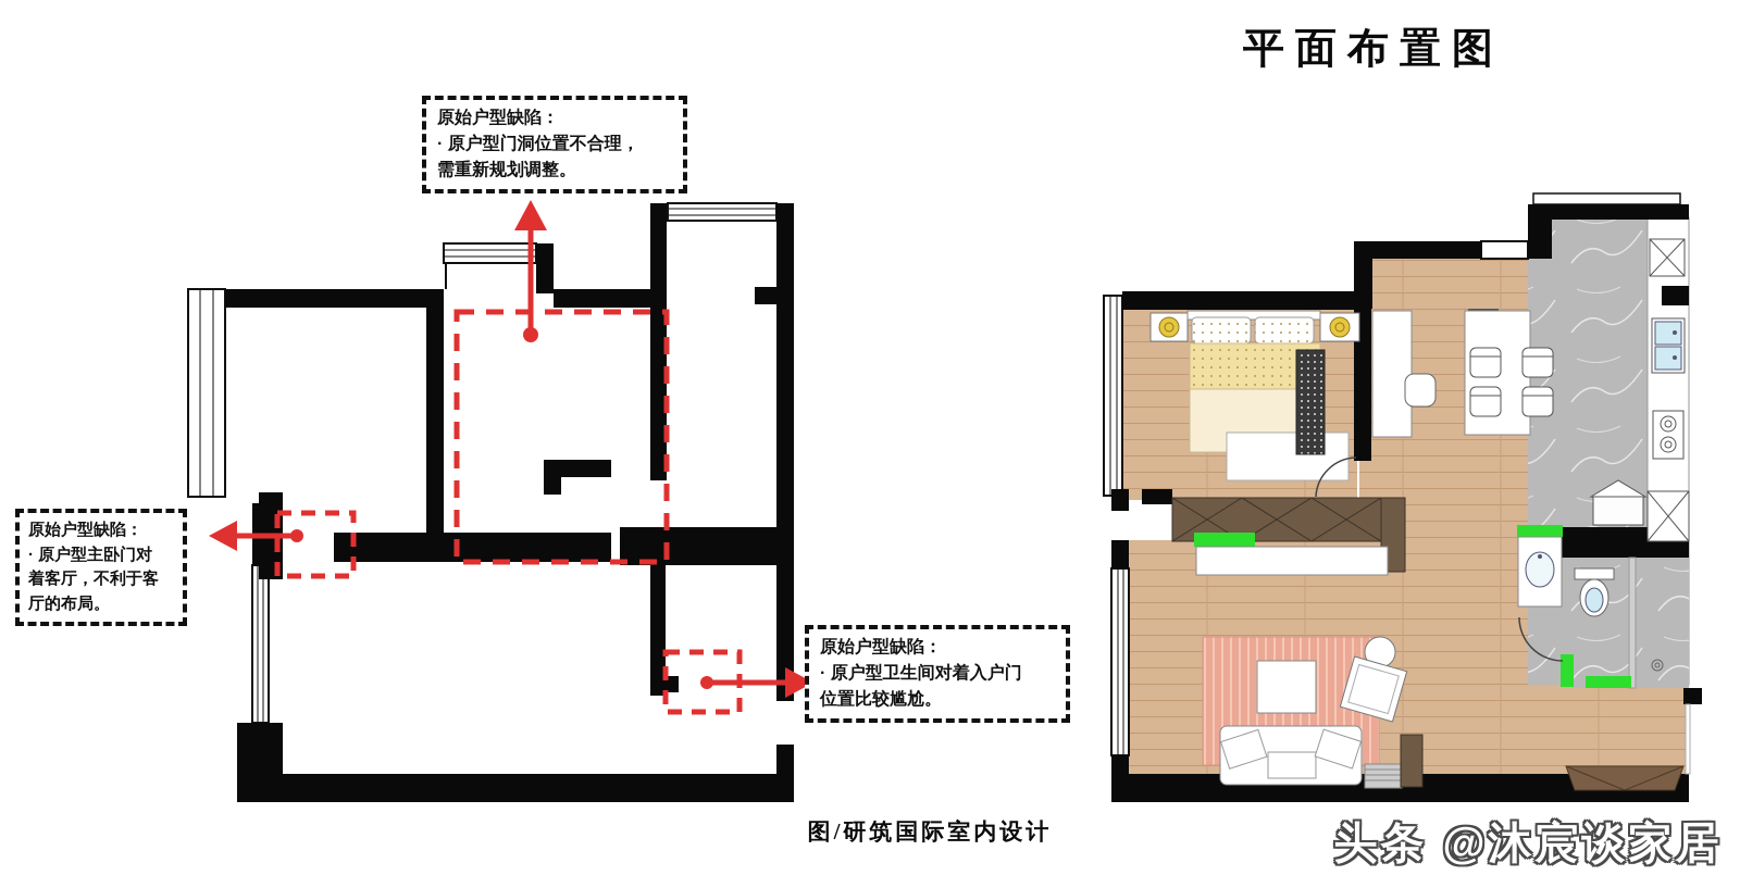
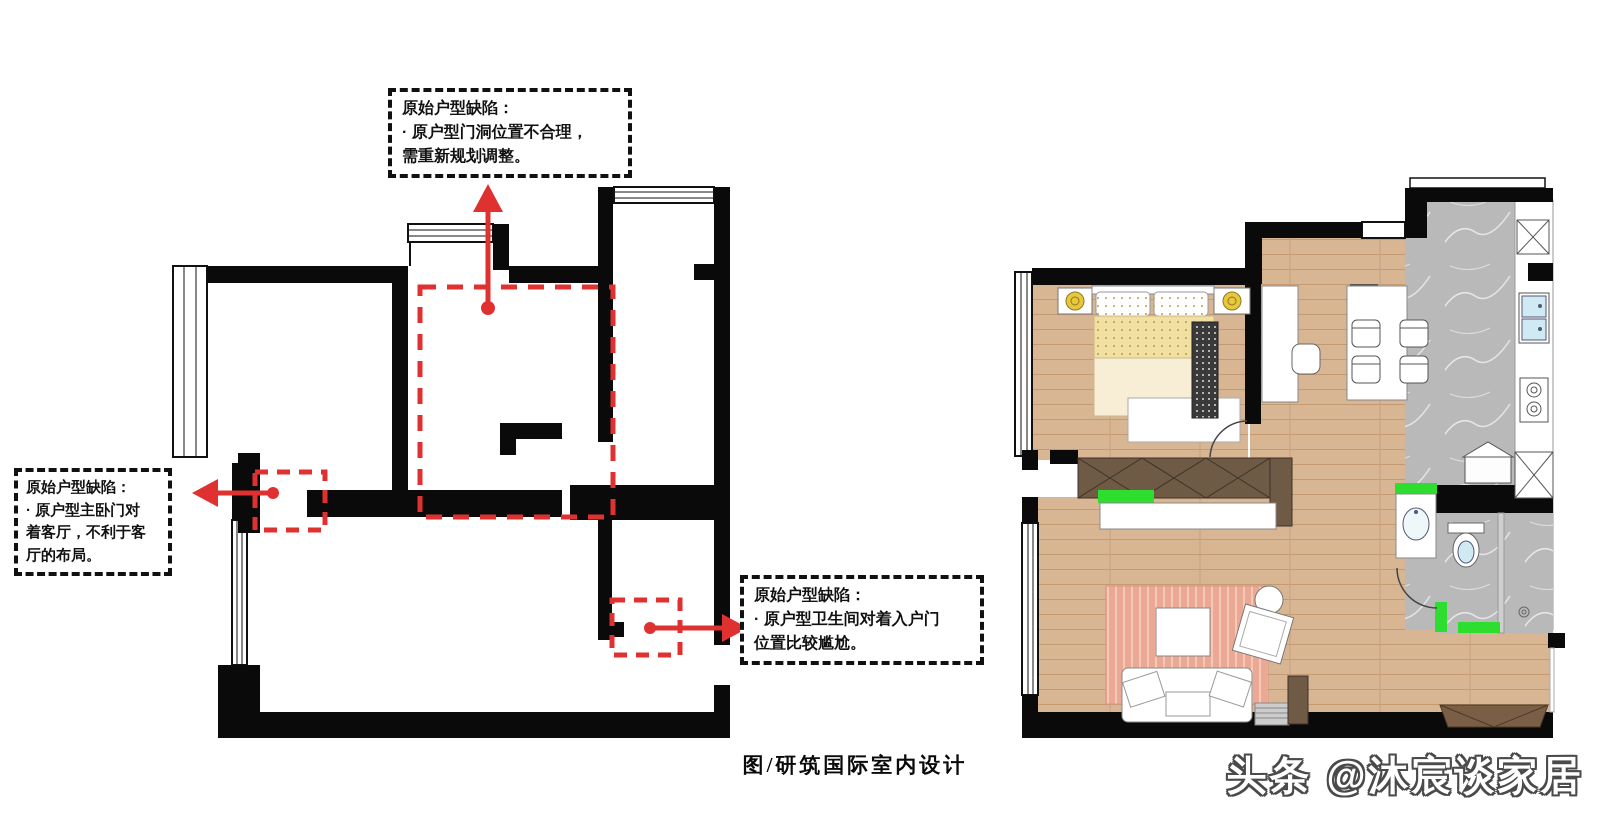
- 平面布置图
  原始户型缺陷：
  · 原户型门洞位置不合理，
  需重新规划调整。
  原始户型缺陷：
  · 原户型主卧门对
  着客厅，不利于客
  厅的布局。
  原始户型缺陷：
  · 原户型卫生间对着入户门
  位置比较尴尬。
  图/研筑国际室内设计
  头条 @沐宸谈家居
